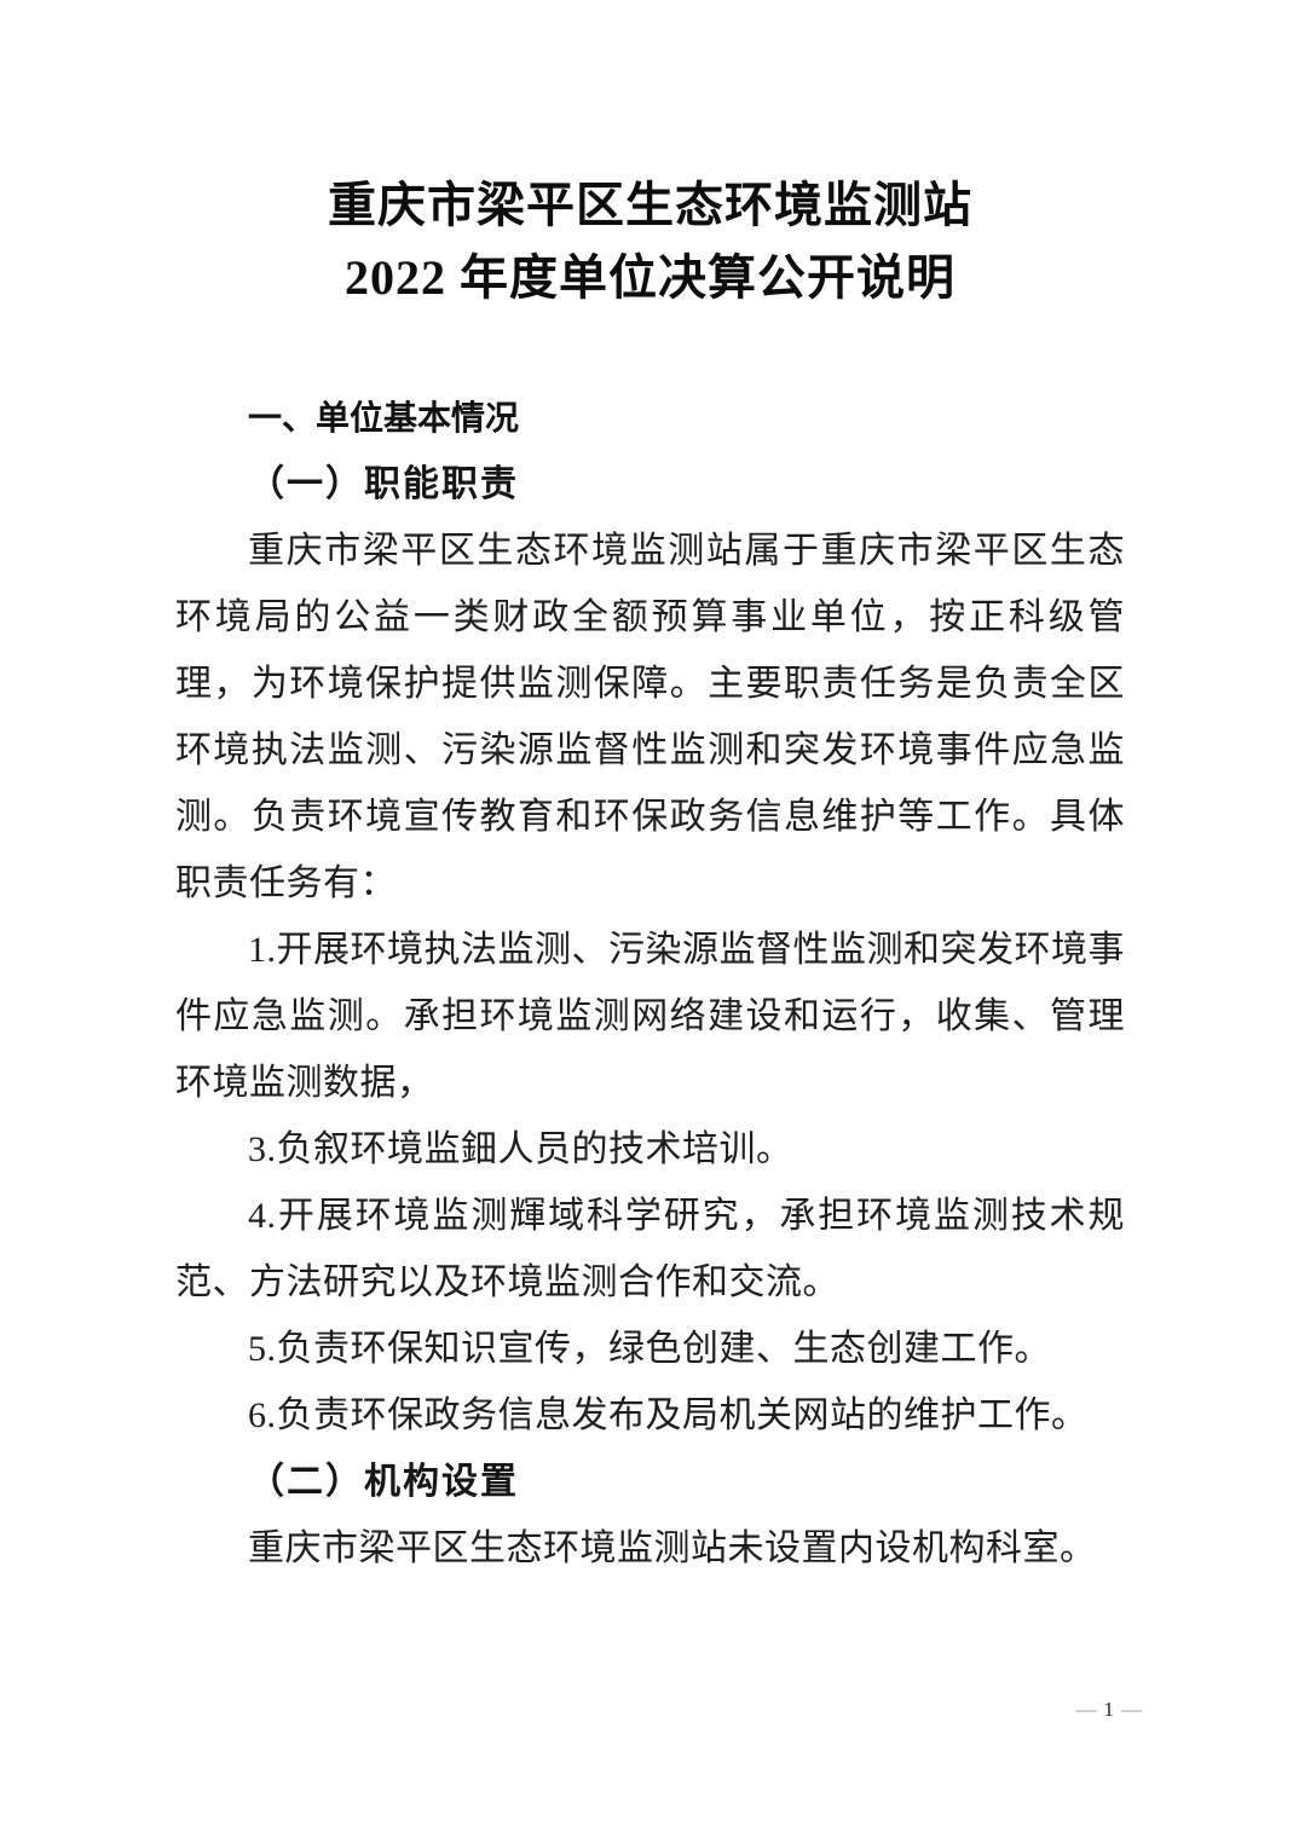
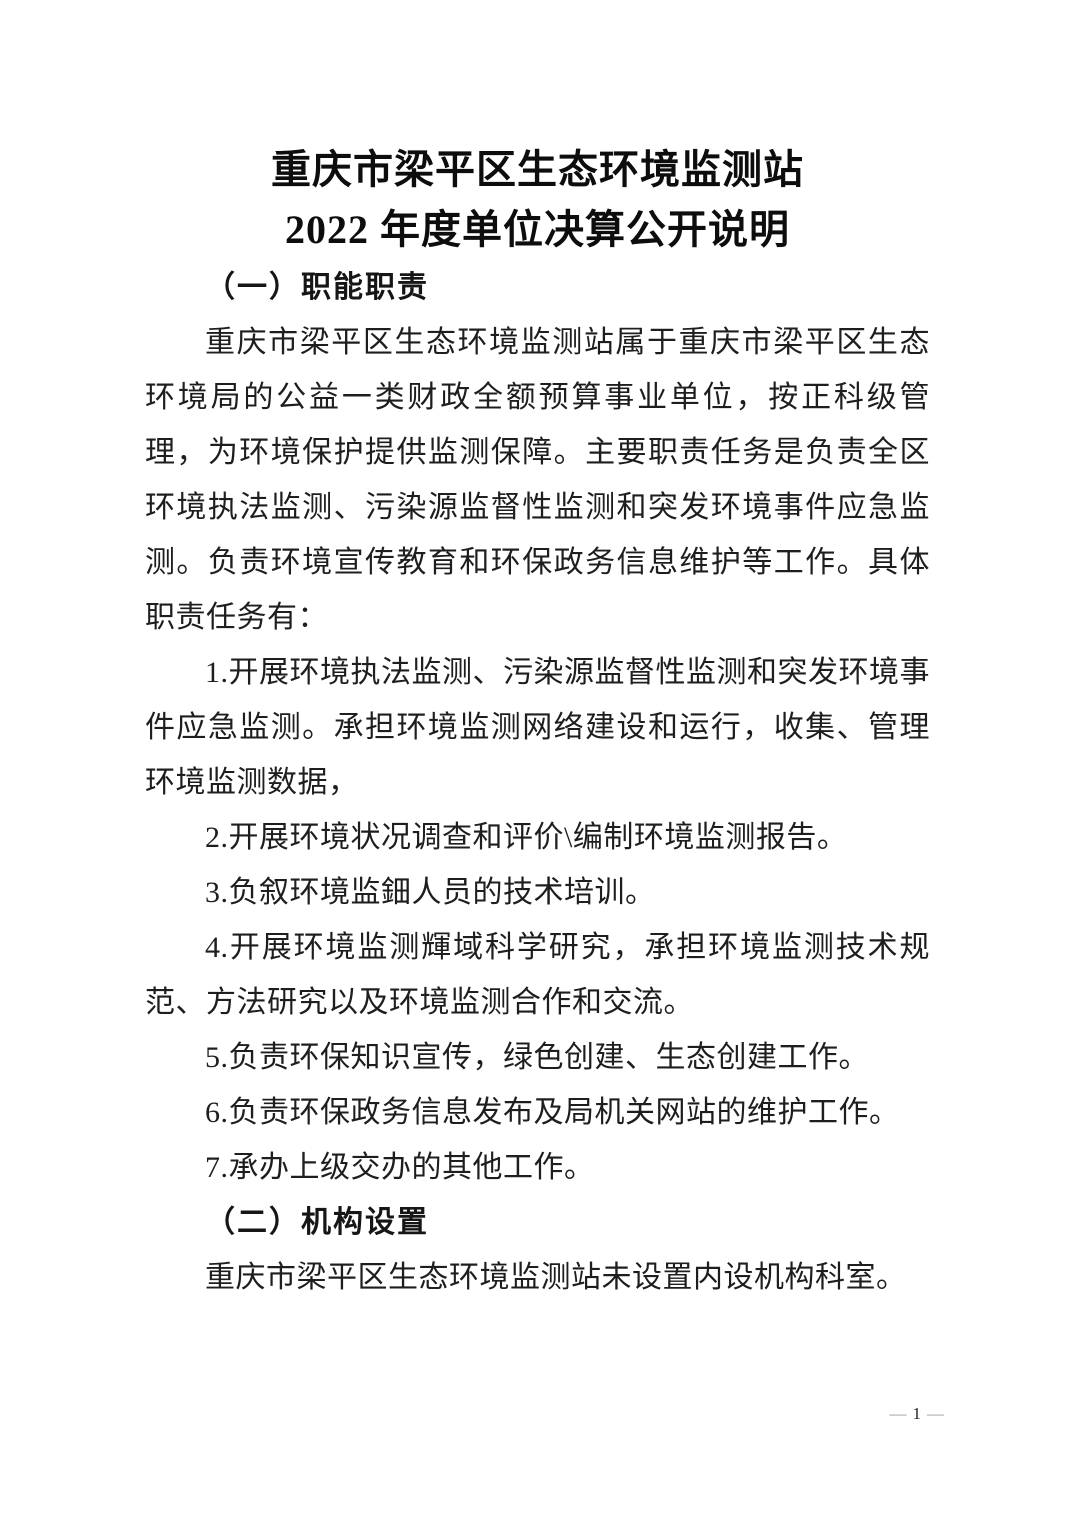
  重庆市梁平区生态环境监测站
  2022 年度单位决算公开说明
- 一、单位基本情况
  （一）职能职责
  重庆市梁平区生态环境监测站属于重庆市梁平区生态环境局的公益一类财政全额预算事业单位，按正科级管理，为环境保护提供监测保障。主要职责任务是负责全区环境执法监测、污染源监督性监测和突发环境事件应急监测。负责环境宣传教育和环保政务信息维护等工作。具体职责任务有：
  1.开展环境执法监测、污染源监督性监测和突发环境事件应急监测。承担环境监测网络建设和运行，收集、管理环境监测数据，
+ 2.开展环境状况调查和评价\编制环境监测报告。
  3.负叙环境监鈿人员的技术培训。
  4.开展环境监测輝域科学研究，承担环境监测技术规范、方法研究以及环境监测合作和交流。
  5.负责环保知识宣传，绿色创建、生态创建工作。
  6.负责环保政务信息发布及局机关网站的维护工作。
+ 7.承办上级交办的其他工作。
  （二）机构设置
  重庆市梁平区生态环境监测站未设置内设机构科室。
  — 1 —
